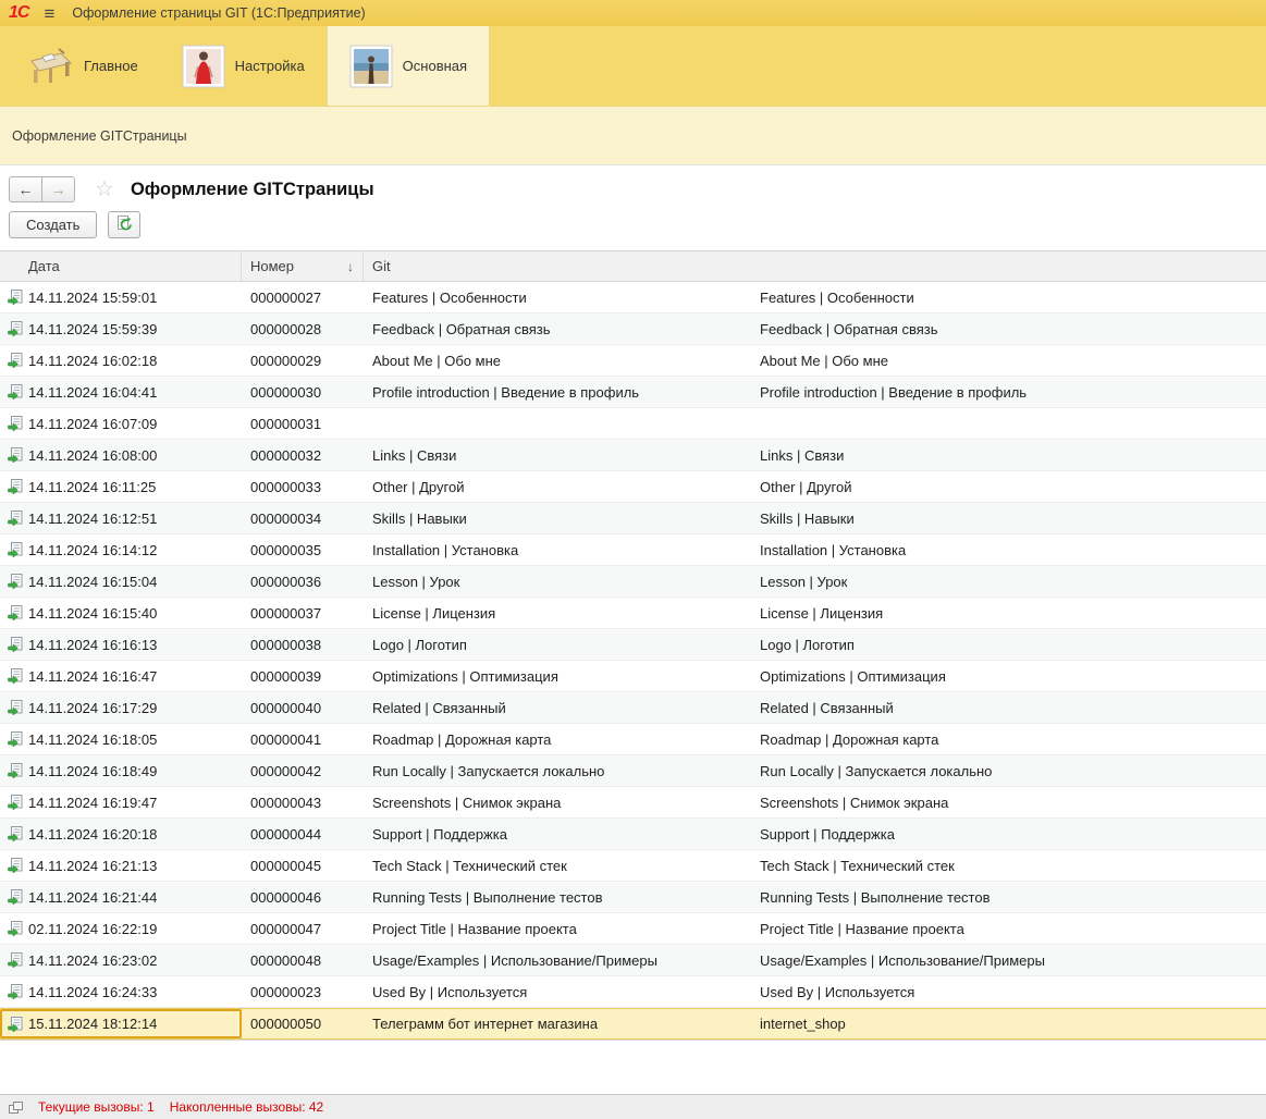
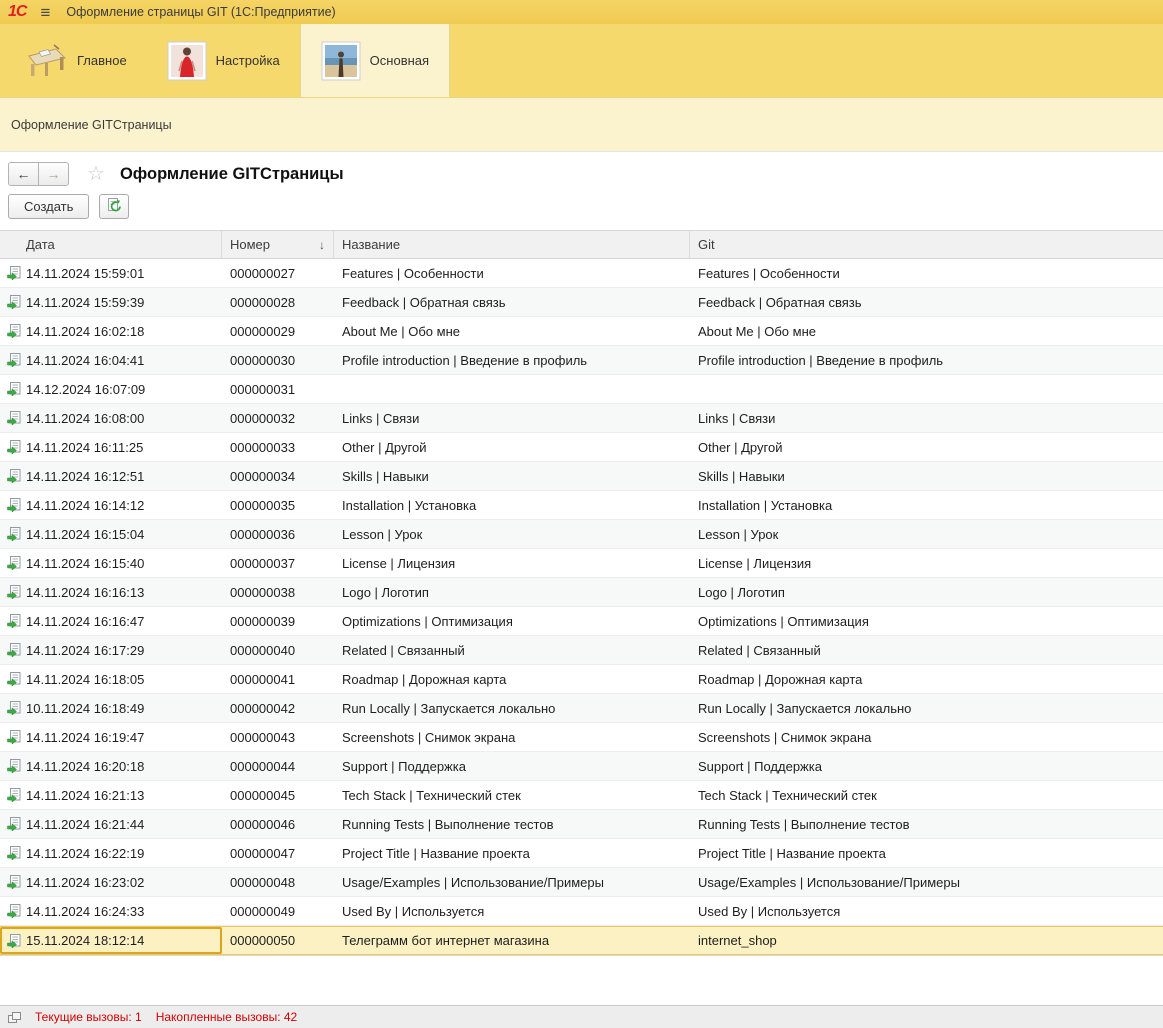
  1С
  ≡
  Оформление страницы GIT (1С:Предприятие)
  Главное
  Настройка
  Основная
  Оформление GITСтраницы
  ←
  →
  ☆
  Оформление GITСтраницы
  Создать
  Дата
  Номер
  ↓
+ Название
  Git
  14.11.2024 15:59:01
  000000027
  Features | Особенности
  Features | Особенности
  14.11.2024 15:59:39
  000000028
  Feedback | Обратная связь
  Feedback | Обратная связь
  14.11.2024 16:02:18
  000000029
  About Me | Обо мне
  About Me | Обо мне
  14.11.2024 16:04:41
  000000030
  Profile introduction | Введение в профиль
  Profile introduction | Введение в профиль
- 14.11.2024 16:07:09
+ 14.12.2024 16:07:09
  000000031
  14.11.2024 16:08:00
  000000032
  Links | Связи
  Links | Связи
  14.11.2024 16:11:25
  000000033
  Other | Другой
  Other | Другой
  14.11.2024 16:12:51
  000000034
  Skills | Навыки
  Skills | Навыки
  14.11.2024 16:14:12
  000000035
  Installation | Установка
  Installation | Установка
  14.11.2024 16:15:04
  000000036
  Lesson | Урок
  Lesson | Урок
  14.11.2024 16:15:40
  000000037
  License | Лицензия
  License | Лицензия
  14.11.2024 16:16:13
  000000038
  Logo | Логотип
  Logo | Логотип
  14.11.2024 16:16:47
  000000039
  Optimizations | Оптимизация
  Optimizations | Оптимизация
  14.11.2024 16:17:29
  000000040
  Related | Связанный
  Related | Связанный
  14.11.2024 16:18:05
  000000041
  Roadmap | Дорожная карта
  Roadmap | Дорожная карта
- 14.11.2024 16:18:49
+ 10.11.2024 16:18:49
  000000042
  Run Locally | Запускается локально
  Run Locally | Запускается локально
  14.11.2024 16:19:47
  000000043
  Screenshots | Снимок экрана
  Screenshots | Снимок экрана
  14.11.2024 16:20:18
  000000044
  Support | Поддержка
  Support | Поддержка
  14.11.2024 16:21:13
  000000045
  Tech Stack | Технический стек
  Tech Stack | Технический стек
  14.11.2024 16:21:44
  000000046
  Running Tests | Выполнение тестов
  Running Tests | Выполнение тестов
- 02.11.2024 16:22:19
+ 14.11.2024 16:22:19
  000000047
  Project Title | Название проекта
  Project Title | Название проекта
  14.11.2024 16:23:02
  000000048
  Usage/Examples | Использование/Примеры
  Usage/Examples | Использование/Примеры
  14.11.2024 16:24:33
- 000000023
+ 000000049
  Used By | Используется
  Used By | Используется
  15.11.2024 18:12:14
  000000050
  Телеграмм бот интернет магазина
  internet_shop
  Текущие вызовы: 1
  Накопленные вызовы: 42
